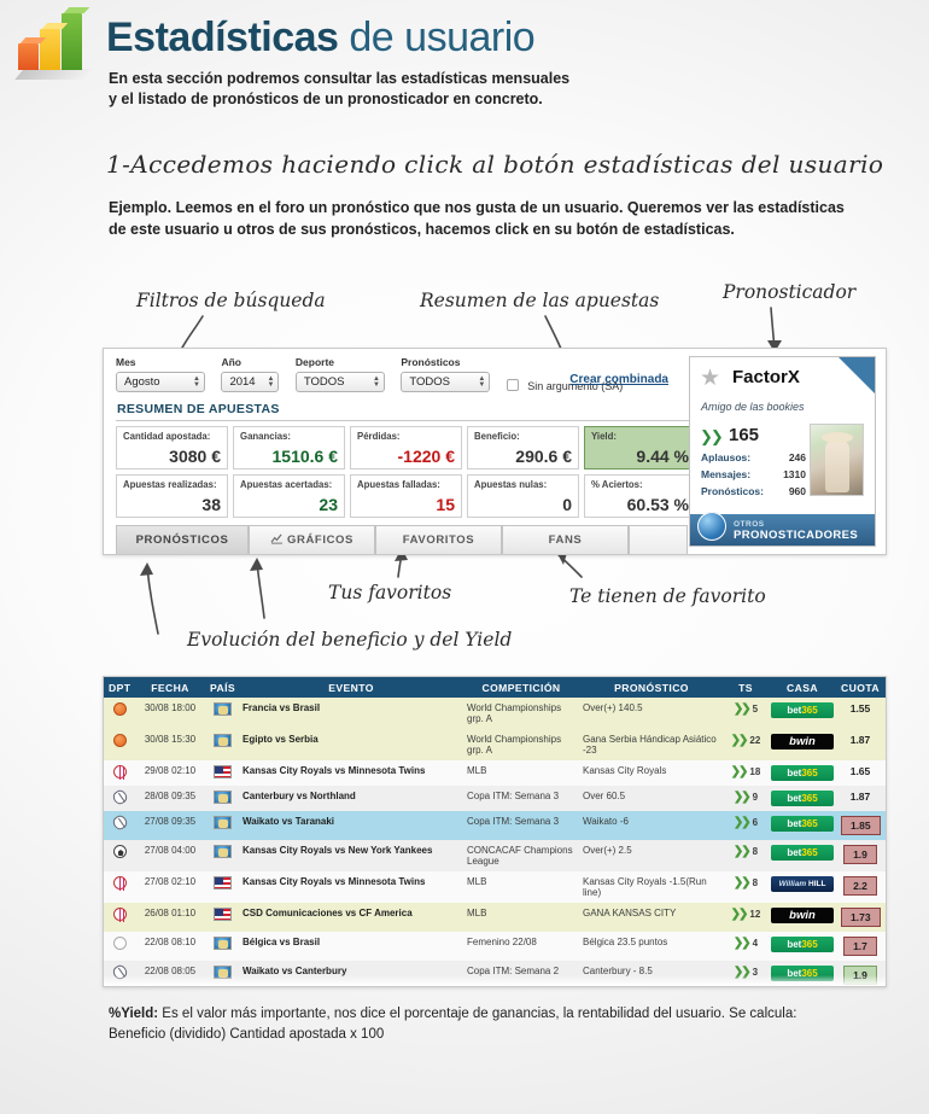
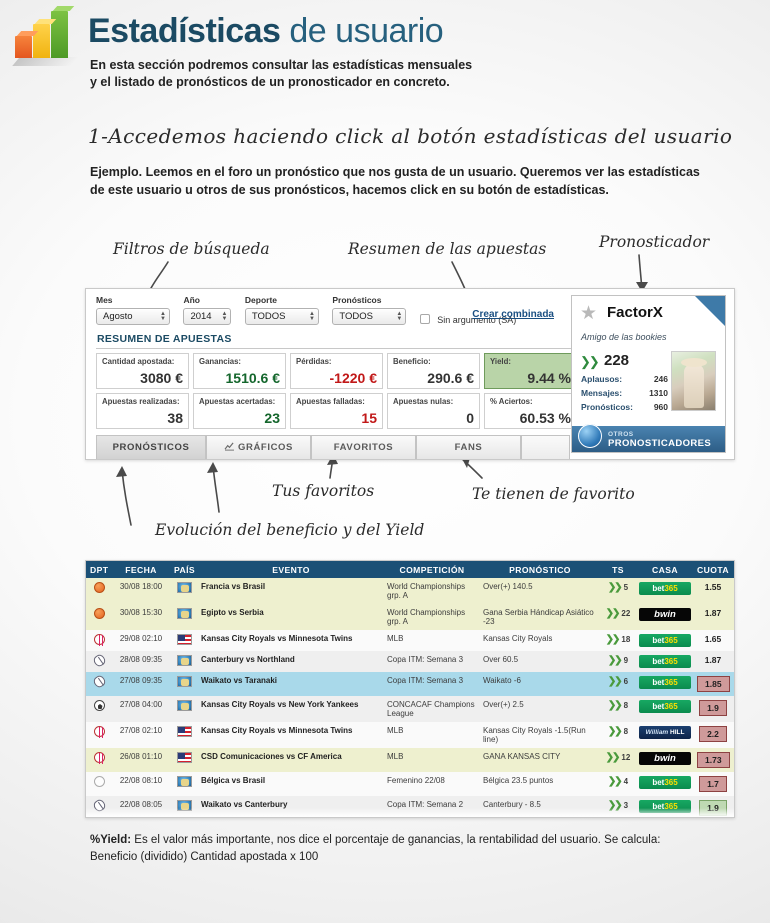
  Estadísticas de usuario
  En esta sección podremos consultar las estadísticas mensuales
  y el listado de pronósticos de un pronosticador en concreto.
  1-Accedemos haciendo click al botón estadísticas del usuario
  Ejemplo. Leemos en el foro un pronóstico que nos gusta de un usuario. Queremos ver las estadísticas
  de este usuario u otros de sus pronósticos, hacemos click en su botón de estadísticas.
  Filtros de búsqueda
  Resumen de las apuestas
  Pronosticador
  Tus favoritos
  Te tienen de favorito
  Evolución del beneficio y del Yield
  Mes
  Agosto
  Año
  2014
  Deporte
  TODOS
  Pronósticos
  TODOS
  Sin argumento (SA)
  Crear combinada
  RESUMEN DE APUESTAS
  Cantidad apostada:
  3080 €
  Ganancias:
  1510.6 €
  Pérdidas:
  -1220 €
  Beneficio:
  290.6 €
  Yield:
  9.44 %
  Apuestas realizadas:
  38
  Apuestas acertadas:
  23
  Apuestas falladas:
  15
  Apuestas nulas:
  0
  % Aciertos:
  60.53 %
  PRONÓSTICOS
  GRÁFICOS
  FAVORITOS
  FANS
  ★
  FactorX
  Amigo de las bookies
  ❯❯
- 165
+ 228
  Aplausos:
  246
  Mensajes:
  1310
  Pronósticos:
  960
  PRONOSTICADORES
  DPT	FECHA	PAÍS	EVENTO	COMPETICIÓN	PRONÓSTICO	TS	CASA	CUOTA
  	30/08 18:00		Francia vs Brasil	World Championships grp. A	Over(+) 140.5	❯❯ 5	bet365	1.55
  	30/08 15:30		Egipto vs Serbia	World Championships grp. A	Gana Serbia Hándicap Asiático -23	❯❯ 22	bwin	1.87
  	29/08 02:10		Kansas City Royals vs Minnesota Twins	MLB	Kansas City Royals	❯❯ 18	bet365	1.65
  	28/08 09:35		Canterbury vs Northland	Copa ITM: Semana 3	Over 60.5	❯❯ 9	bet365	1.87
  	27/08 09:35		Waikato vs Taranaki	Copa ITM: Semana 3	Waikato -6	❯❯ 6	bet365	1.85
  	27/08 04:00		Kansas City Royals vs New York Yankees	CONCACAF Champions League	Over(+) 2.5	❯❯ 8	bet365	1.9
  	27/08 02:10		Kansas City Royals vs Minnesota Twins	MLB	Kansas City Royals -1.5(Run line)	❯❯ 8		2.2
  	26/08 01:10		CSD Comunicaciones vs CF America	MLB	GANA KANSAS CITY	❯❯ 12	bwin	1.73
  	22/08 08:10		Bélgica vs Brasil	Femenino 22/08	Bélgica 23.5 puntos	❯❯ 4	bet365	1.7
  	22/08 08:05		Waikato vs Canterbury	Copa ITM: Semana 2	Canterbury - 8.5	❯❯ 3	bet365
  %Yield: Es el valor más importante, nos dice el porcentaje de ganancias, la rentabilidad del usuario. Se calcula:
  Beneficio (dividido) Cantidad apostada x 100
